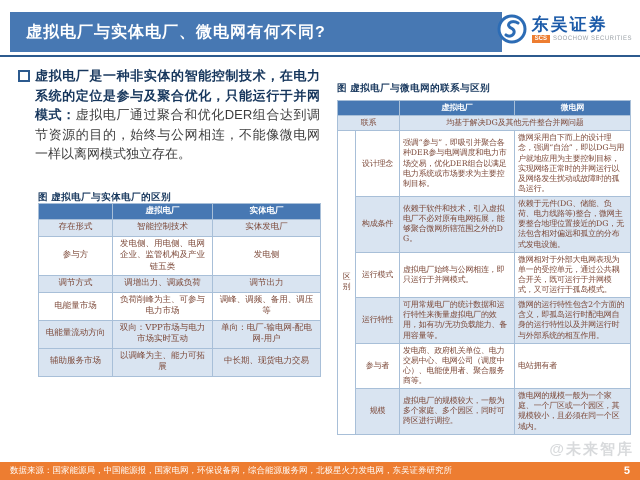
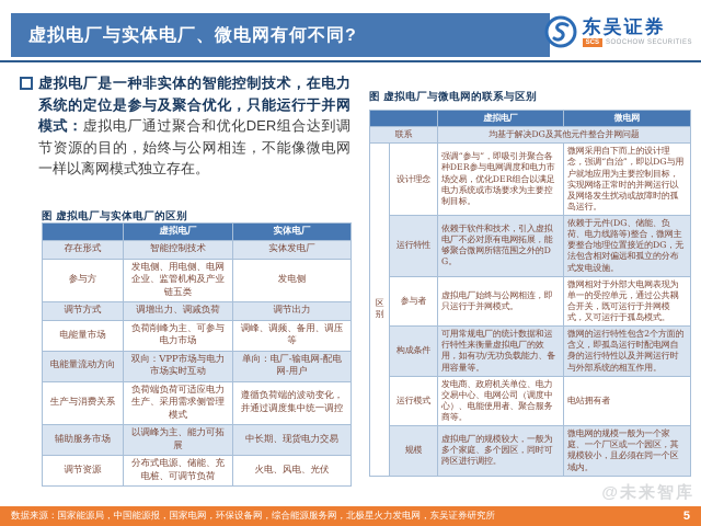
  虚拟电厂与实体电厂、微电网有何不同?
  东吴证券
  虚拟电厂是一种非实体的智能控制技术，在电力系统的定位是参与及聚合优化，只能运行于并网模式：虚拟电厂通过聚合和优化DER组合达到调节资源的目的，始终与公网相连，不能像微电网一样以离网模式独立存在。
  图 虚拟电厂与实体电厂的区别
  	虚拟电厂	实体电厂
  存在形式	智能控制技术	实体发电厂
  参与方	发电侧、用电侧、电网企业、监管机构及产业链五类	发电侧
  调节方式	调增出力、调减负荷	调节出力
  电能量市场	负荷削峰为主、可参与电力市场	调峰、调频、备用、调压等
  电能量流动方向	双向：VPP市场与电力市场实时互动	单向：电厂-输电网-配电网-用户
+ 生产与消费关系	负荷端负荷可适应电力生产、采用需求侧管理模式	遵循负荷端的波动变化，并通过调度集中统一调控
  辅助服务市场	以调峰为主、能力可拓展	中长期、现货电力交易
+ 调节资源	分布式电源、储能、充电桩、可调节负荷	火电、风电、光伏
  图 虚拟电厂与微电网的联系与区别
  	虚拟电厂	微电网
  联系	均基于解决DG及其他元件整合并网问题
  区别	设计理念	强调“参与”，即吸引并聚合各种DER参与电网调度和电力市场交易，优化DER组合以满足电力系统或市场要求为主要控制目标。	微网采用自下而上的设计理念，强调“自治”，即以DG与用户就地应用为主要控制目标，实现网络正常时的并网运行以及网络发生扰动或故障时的孤岛运行。
- 构成条件	依赖于软件和技术，引入虚拟电厂不必对原有电网拓展，能够聚合微网所辖范围之外的DG。	依赖于元件(DG、储能、负荷、电力线路等)整合，微网主要整合地理位置接近的DG，无法包含相对偏远和孤立的分布式发电设施。
+ 运行特性	依赖于软件和技术，引入虚拟电厂不必对原有电网拓展，能够聚合微网所辖范围之外的DG。	依赖于元件(DG、储能、负荷、电力线路等)整合，微网主要整合地理位置接近的DG，无法包含相对偏远和孤立的分布式发电设施。
- 运行模式	虚拟电厂始终与公网相连，即只运行于并网模式。	微网相对于外部大电网表现为单一的受控单元，通过公共耦合开关，既可运行于并网模式，又可运行于孤岛模式。
+ 参与者	虚拟电厂始终与公网相连，即只运行于并网模式。	微网相对于外部大电网表现为单一的受控单元，通过公共耦合开关，既可运行于并网模式，又可运行于孤岛模式。
- 运行特性	可用常规电厂的统计数据和运行特性来衡量虚拟电厂的效用，如有功/无功负载能力、备用容量等。	微网的运行特性包含2个方面的含义，即孤岛运行时配电网自身的运行特性以及并网运行时与外部系统的相互作用。
+ 构成条件	可用常规电厂的统计数据和运行特性来衡量虚拟电厂的效用，如有功/无功负载能力、备用容量等。	微网的运行特性包含2个方面的含义，即孤岛运行时配电网自身的运行特性以及并网运行时与外部系统的相互作用。
- 参与者	发电商、政府机关单位、电力交易中心、电网公司（调度中心）、电能使用者、聚合服务商等。	电站拥有者
+ 运行模式	发电商、政府机关单位、电力交易中心、电网公司（调度中心）、电能使用者、聚合服务商等。	电站拥有者
  规模	虚拟电厂的规模较大，一般为多个家庭、多个园区，同时可跨区进行调控。	微电网的规模一般为一个家庭、一个厂区或一个园区，其规模较小，且必须在同一个区域内。
  @未来智库
  数据来源：国家能源局，中国能源报，国家电网，环保设备网，综合能源服务网，北极星火力发电网，东吴证券研究所
  5
